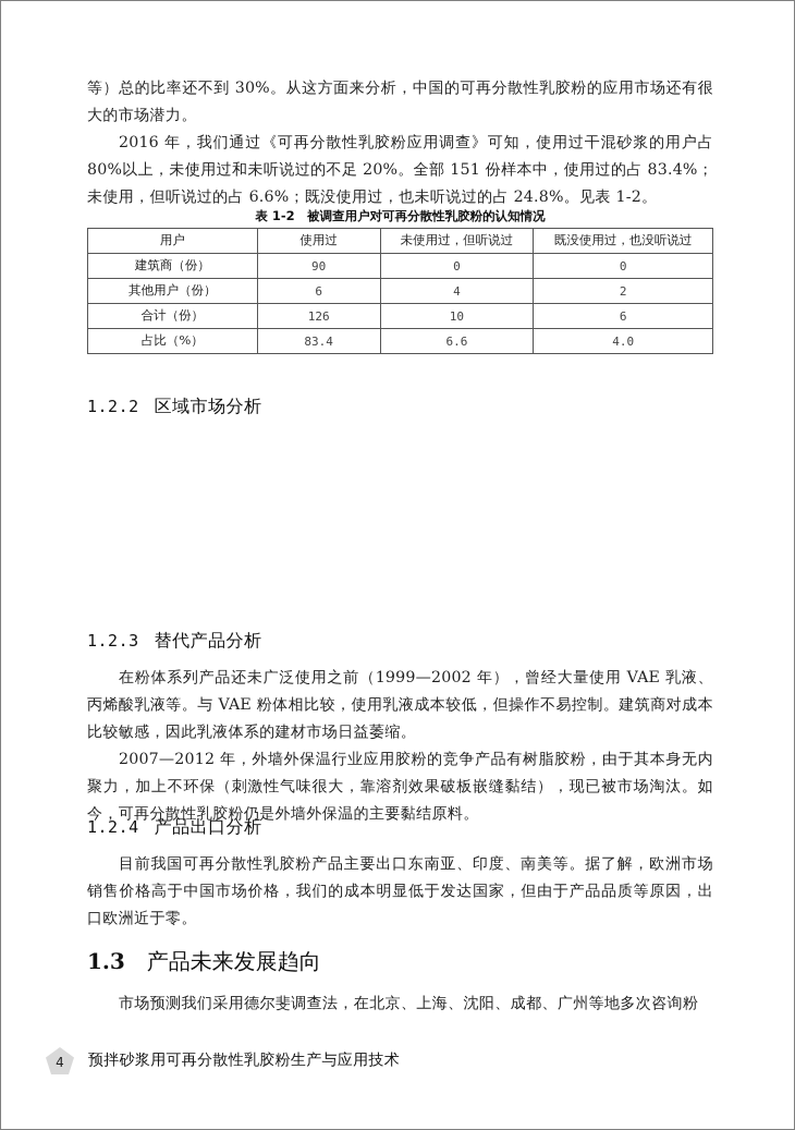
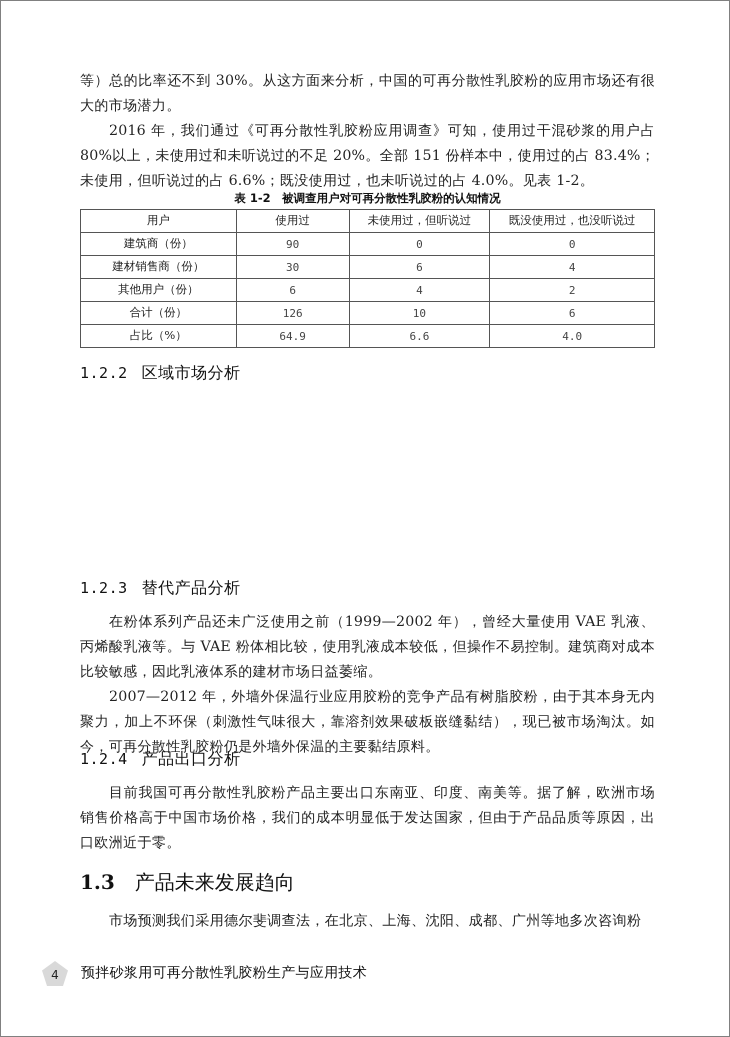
  等）总的比率还不到 30%。从这方面来分析，中国的可再分散性乳胶粉的应用市场还有很大的市场潜力。
- 2016 年，我们通过《可再分散性乳胶粉应用调查》可知，使用过干混砂浆的用户占80%以上，未使用过和未听说过的不足 20%。全部 151 份样本中，使用过的占 83.4%；未使用，但听说过的占 6.6%；既没使用过，也未听说过的占 24.8%。见表 1-2。
+ 2016 年，我们通过《可再分散性乳胶粉应用调查》可知，使用过干混砂浆的用户占80%以上，未使用过和未听说过的不足 20%。全部 151 份样本中，使用过的占 83.4%；未使用，但听说过的占 6.6%；既没使用过，也未听说过的占 4.0%。见表 1-2。
  表 1-2 被调查用户对可再分散性乳胶粉的认知情况
  用户	使用过	未使用过，但听说过	既没使用过，也没听说过
  建筑商（份）	90	0	0
+ 建材销售商（份）	30	6	4
  其他用户（份）	6	4	2
  合计（份）	126	10	6
- 占比（%）	83.4	6.6	4.0
+ 占比（%）	64.9	6.6	4.0
  1.2.2 区域市场分析
  1.2.3 替代产品分析
  在粉体系列产品还未广泛使用之前（1999—2002 年），曾经大量使用 VAE 乳液、丙烯酸乳液等。与 VAE 粉体相比较，使用乳液成本较低，但操作不易控制。建筑商对成本比较敏感，因此乳液体系的建材市场日益萎缩。
  2007—2012 年，外墙外保温行业应用胶粉的竞争产品有树脂胶粉，由于其本身无内聚力，加上不环保（刺激性气味很大，靠溶剂效果破板嵌缝黏结），现已被市场淘汰。如今，可再分散性乳胶粉仍是外墙外保温的主要黏结原料。
  1.2.4 产品出口分析
  目前我国可再分散性乳胶粉产品主要出口东南亚、印度、南美等。据了解，欧洲市场销售价格高于中国市场价格，我们的成本明显低于发达国家，但由于产品品质等原因，出口欧洲近于零。
  1.3 产品未来发展趋向
  市场预测我们采用德尔斐调查法，在北京、上海、沈阳、成都、广州等地多次咨询粉
  4
  预拌砂浆用可再分散性乳胶粉生产与应用技术
